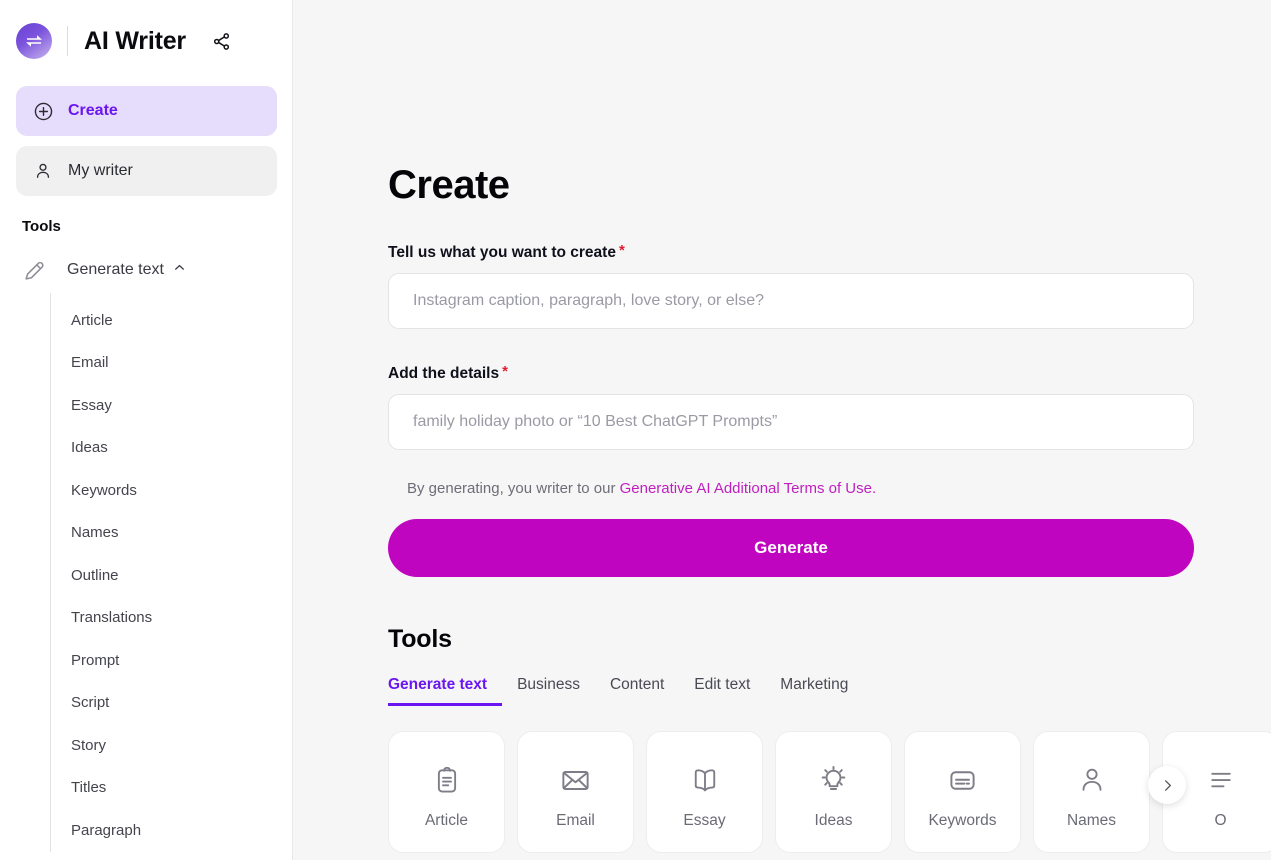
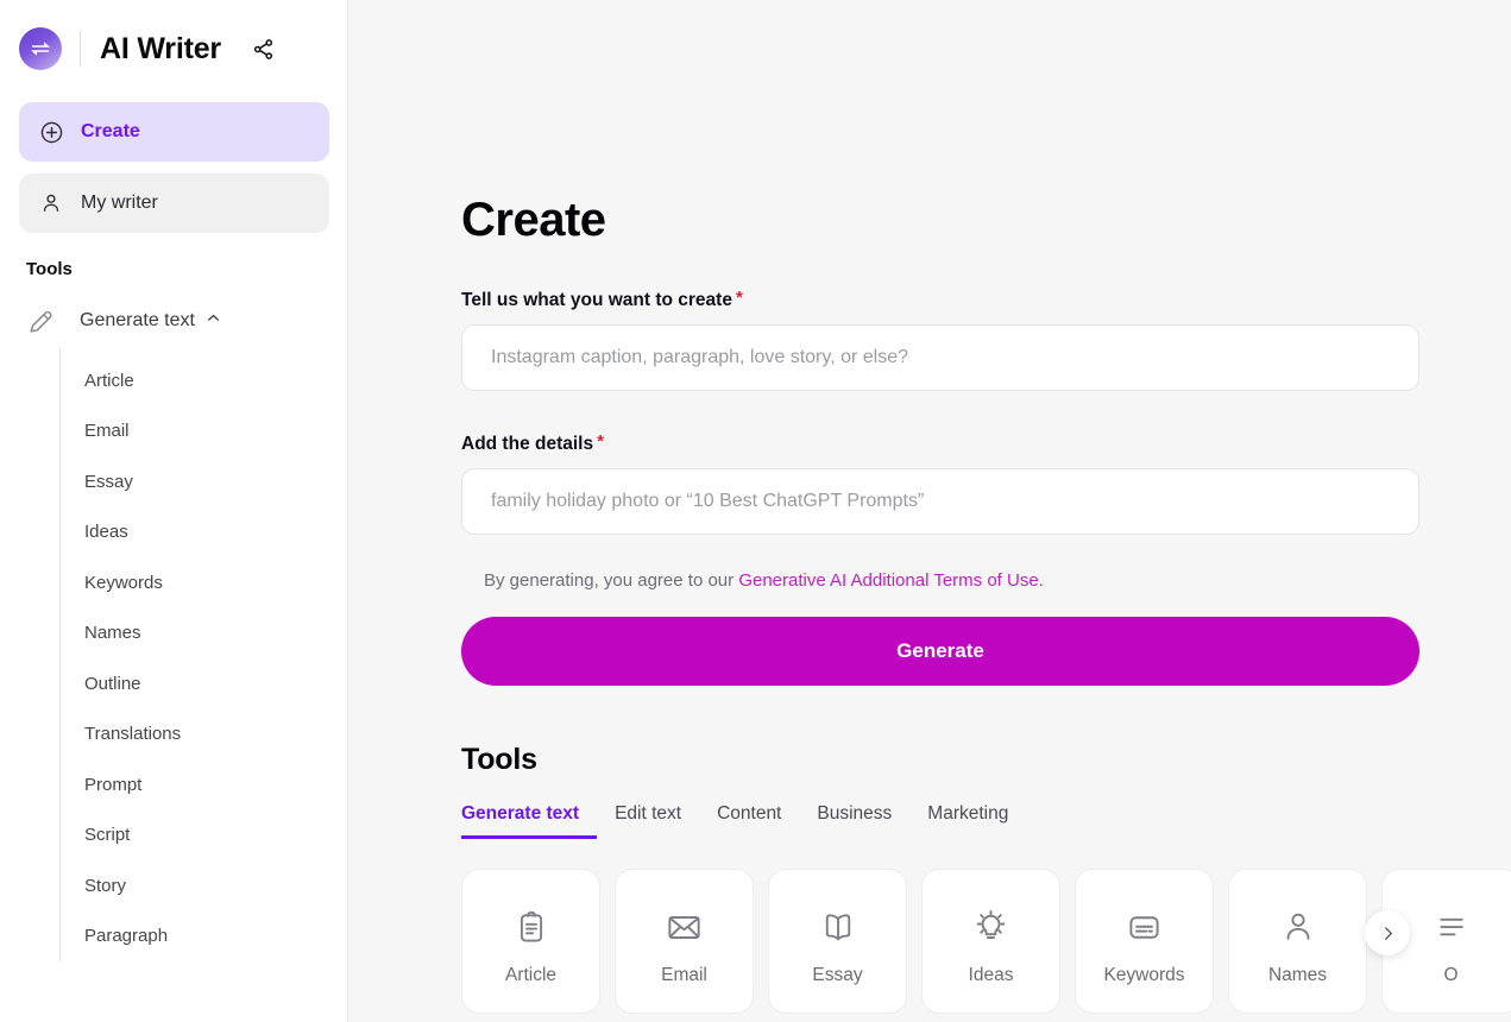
  AI Writer
  Create
  My writer
  Tools
  Generate text
  Article
  Email
  Essay
  Ideas
  Keywords
  Names
  Outline
  Translations
  Prompt
  Script
  Story
- Titles
  Paragraph
  Create
  Tell us what you want to create *
  Instagram caption, paragraph, love story, or else?
  Add the details *
  family holiday photo or “10 Best ChatGPT Prompts”
- By generating, you writer to our Generative AI Additional Terms of Use.
+ By generating, you agree to our Generative AI Additional Terms of Use.
  Generate
  Tools
  Generate text
- Business
+ Edit text
  Content
- Edit text
+ Business
  Marketing
  Article
  Email
  Essay
  Ideas
  Keywords
  Names
  O
